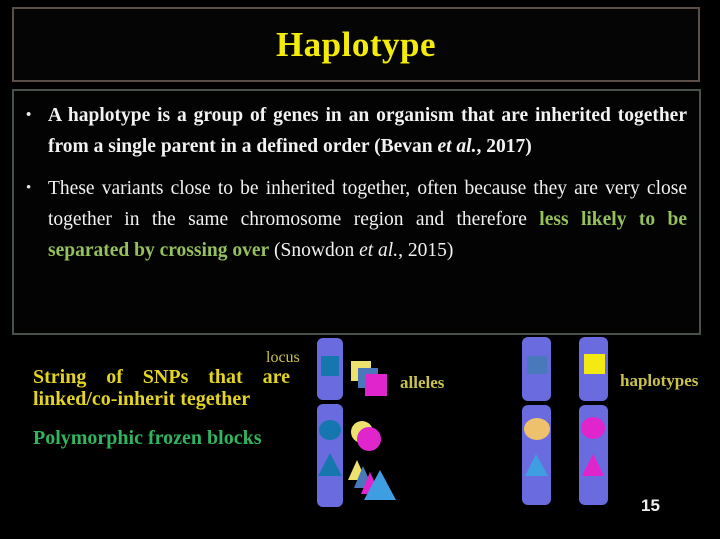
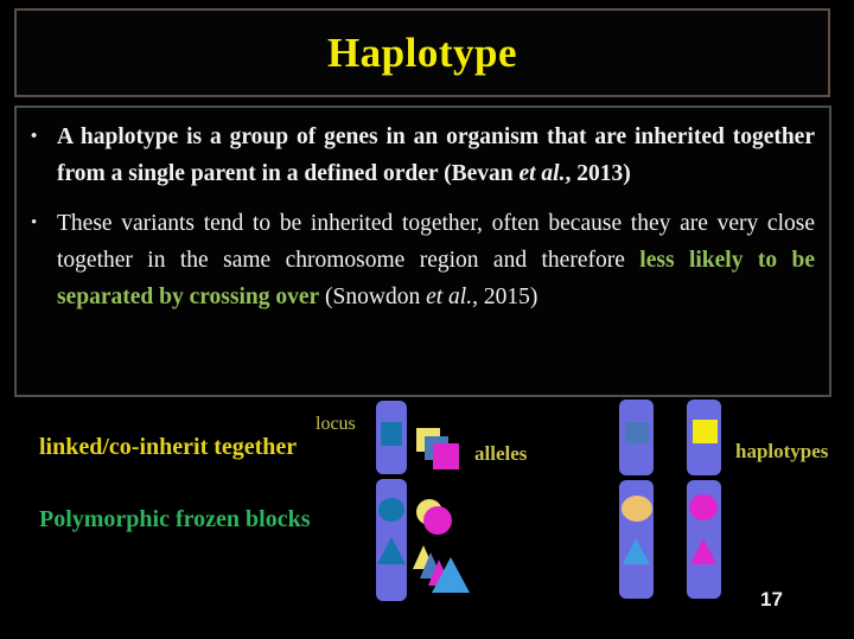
  Haplotype
  •
- A haplotype is a group of genes in an organism that are inherited together from a single parent in a defined order (Bevan et al., 2017)
+ A haplotype is a group of genes in an organism that are inherited together from a single parent in a defined order (Bevan et al., 2013)
  •
- These variants close to be inherited together, often because they are very close together in the same chromosome region and therefore less likely to be separated by crossing over (Snowdon et al., 2015)
+ These variants tend to be inherited together, often because they are very close together in the same chromosome region and therefore less likely to be separated by crossing over (Snowdon et al., 2015)
- String of SNPs that are
  linked/co-inherit tegether
  Polymorphic frozen blocks
  locus
  alleles
  haplotypes
- 15
+ 17
